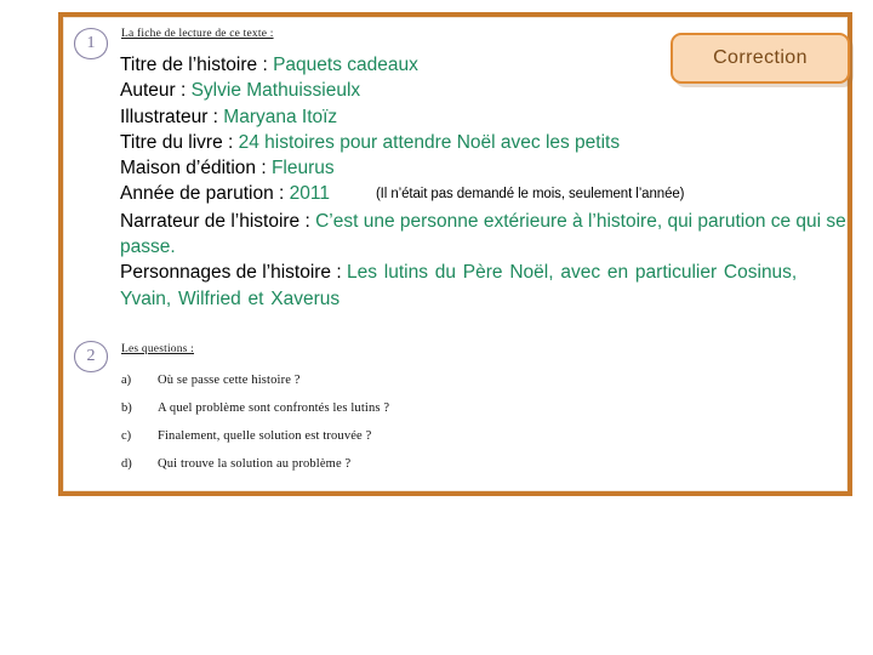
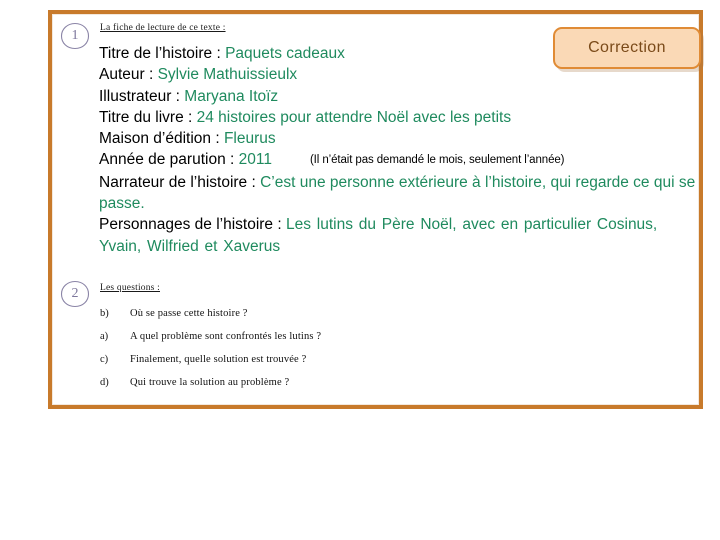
  1
  2
  La fiche de lecture de ce texte :
  Correction
  Titre de l’histoire : Paquets cadeaux
  Auteur : Sylvie Mathuissieulx
  Illustrateur : Maryana Itoïz
  Titre du livre : 24 histoires pour attendre Noël avec les petits
  Maison d’édition : Fleurus
  Année de parution : 2011 (Il n’était pas demandé le mois, seulement l’année)
- Narrateur de l’histoire : C’est une personne extérieure à l’histoire, qui parution ce qui se passe.
+ Narrateur de l’histoire : C’est une personne extérieure à l’histoire, qui regarde ce qui se passe.
  Personnages de l’histoire : Les lutins du Père Noël, avec en particulier Cosinus, Yvain, Wilfried et Xaverus
  Les questions :
- a)
+ b)
  Où se passe cette histoire ?
- b)
+ a)
  A quel problème sont confrontés les lutins ?
  c)
  Finalement, quelle solution est trouvée ?
  d)
  Qui trouve la solution au problème ?
